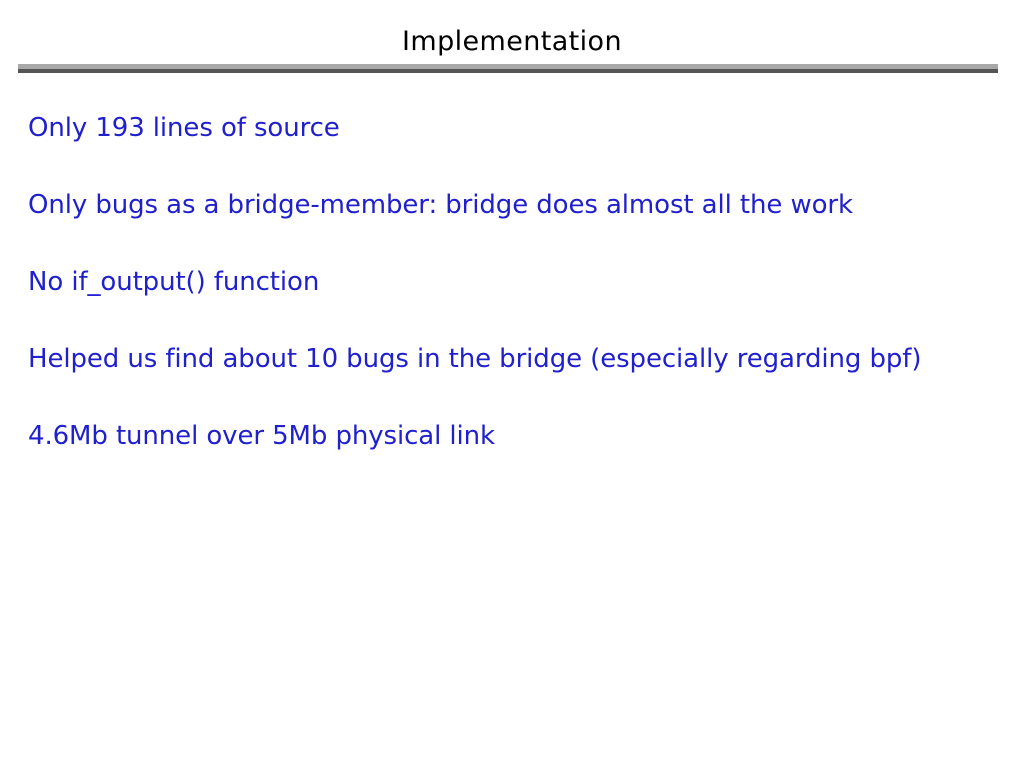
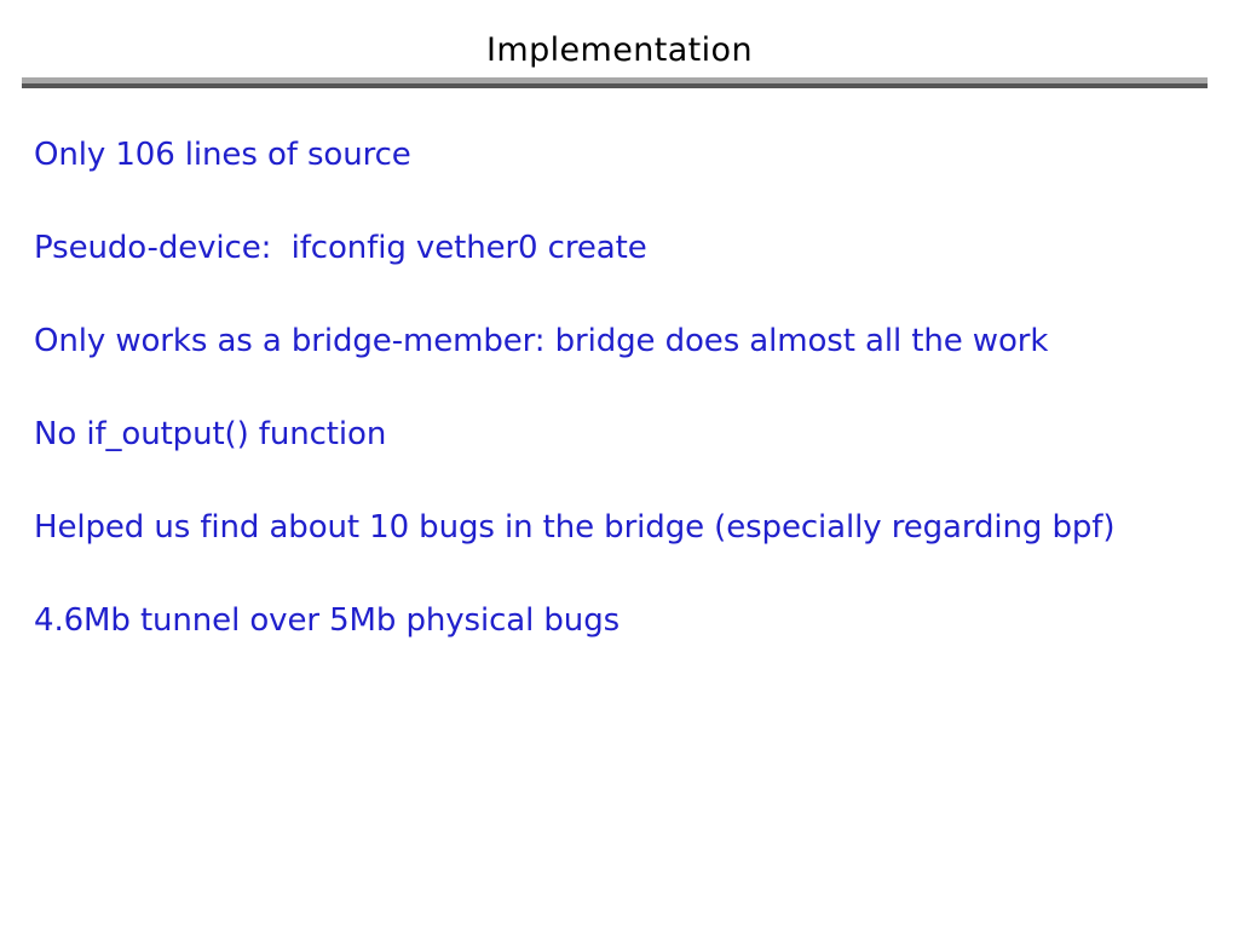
  Implementation
- Only 193 lines of source
+ Only 106 lines of source
+ Pseudo-device: ifconfig vether0 create
- Only bugs as a bridge-member: bridge does almost all the work
+ Only works as a bridge-member: bridge does almost all the work
  No if_output() function
  Helped us find about 10 bugs in the bridge (especially regarding bpf)
- 4.6Mb tunnel over 5Mb physical link
+ 4.6Mb tunnel over 5Mb physical bugs
